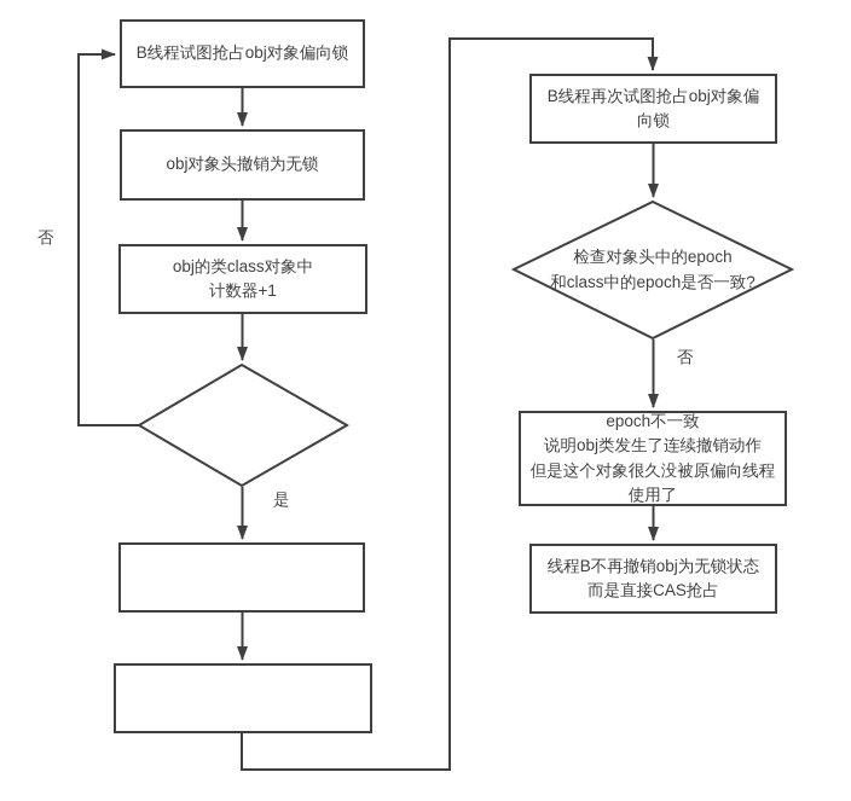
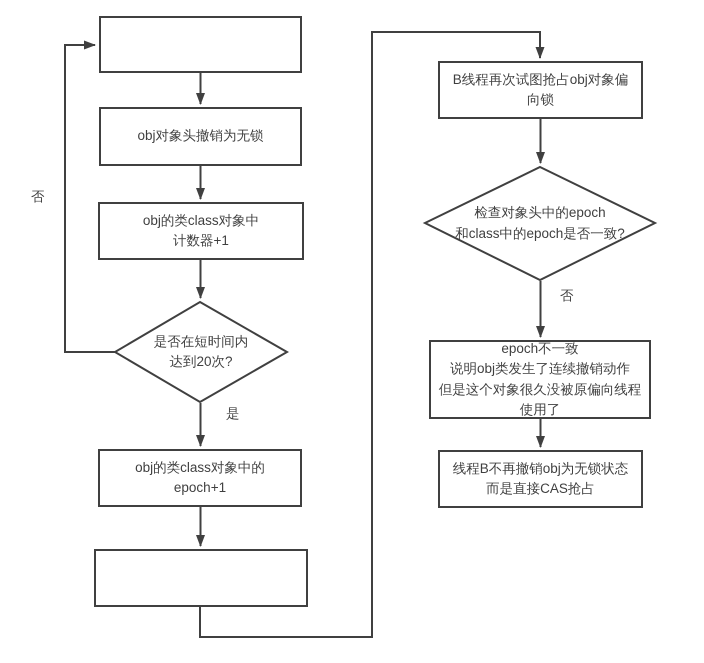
- B线程试图抢占obj对象偏向锁
  obj对象头撤销为无锁
  obj的类class对象中
  计数器+1
+ 是否在短时间内
+ 达到20次?
+ obj的类class对象中的
+ epoch+1
  B线程再次试图抢占obj对象偏
  向锁
  检查对象头中的epoch
  和class中的epoch是否一致?
  epoch不一致
  说明obj类发生了连续撤销动作
  但是这个对象很久没被原偏向线程
  使用了
  线程B不再撤销obj为无锁状态
  而是直接CAS抢占
  否
  是
  否
